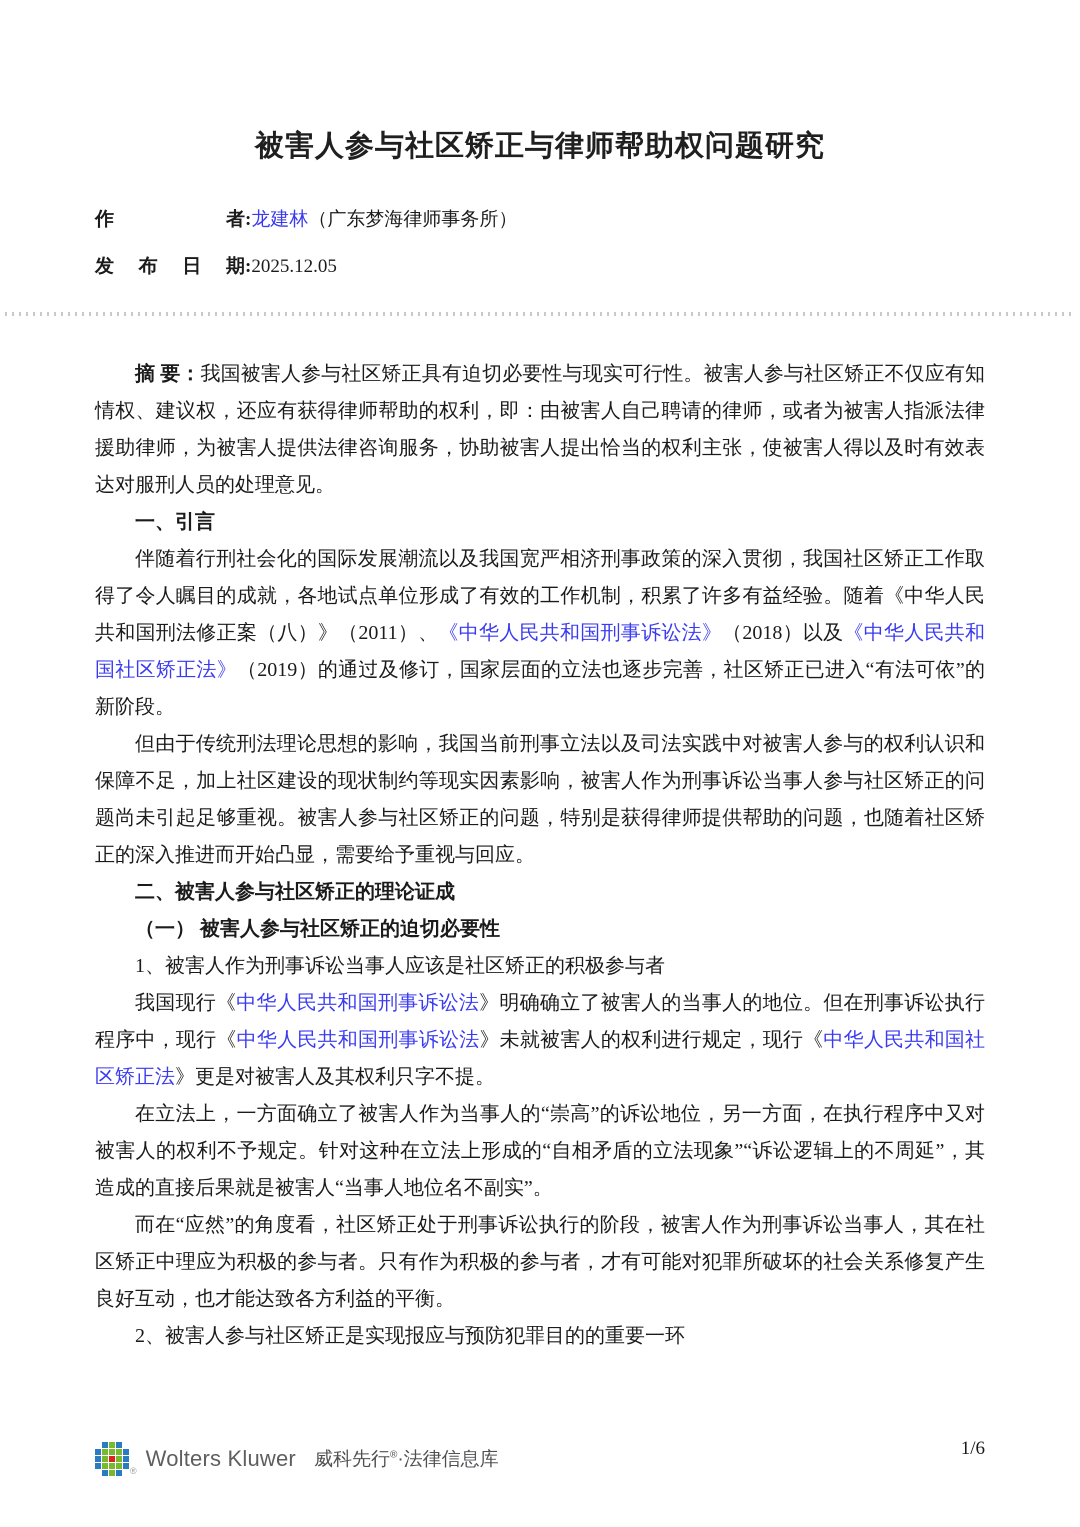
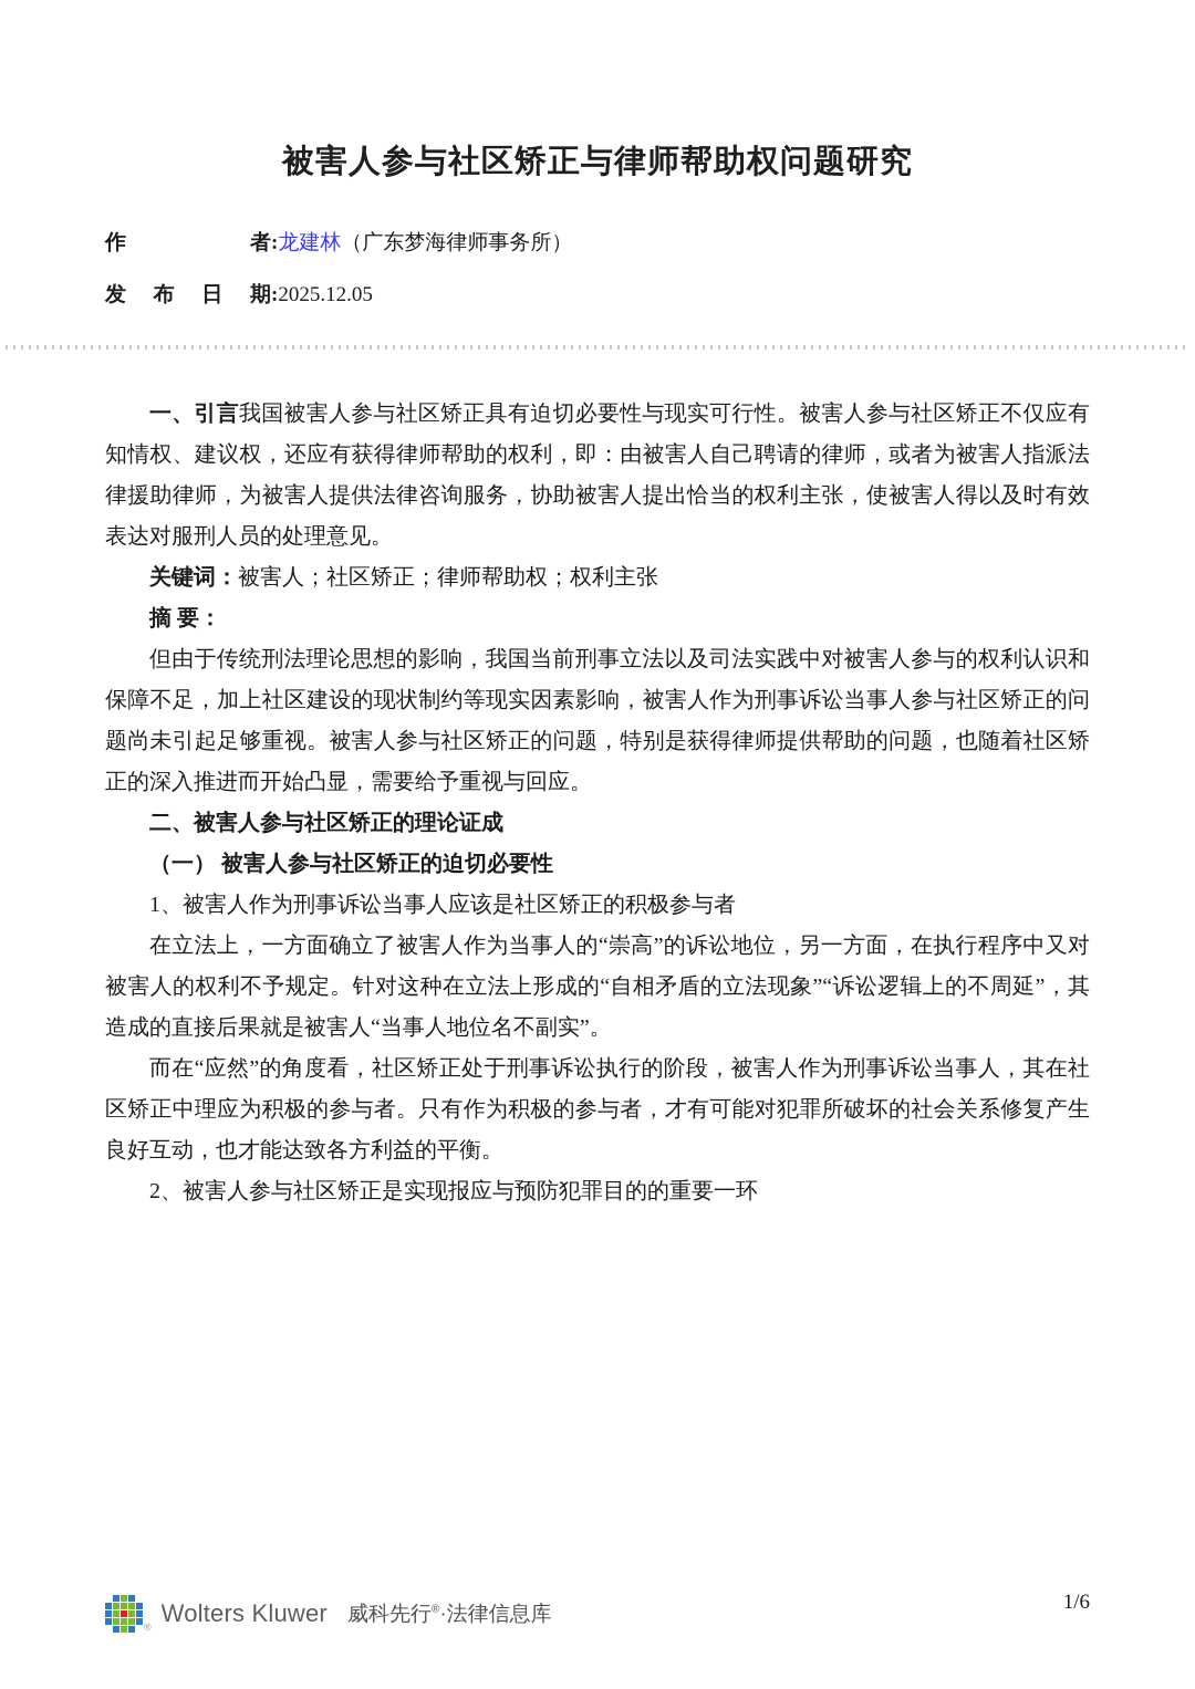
  被害人参与社区矫正与律师帮助权问题研究
  作者:龙建林（广东梦海律师事务所）
  发布日期:2025.12.05
- 摘 要：我国被害人参与社区矫正具有迫切必要性与现实可行性。被害人参与社区矫正不仅应有知情权、建议权，还应有获得律师帮助的权利，即：由被害人自己聘请的律师，或者为被害人指派法律援助律师，为被害人提供法律咨询服务，协助被害人提出恰当的权利主张，使被害人得以及时有效表达对服刑人员的处理意见。
+ 一、引言我国被害人参与社区矫正具有迫切必要性与现实可行性。被害人参与社区矫正不仅应有知情权、建议权，还应有获得律师帮助的权利，即：由被害人自己聘请的律师，或者为被害人指派法律援助律师，为被害人提供法律咨询服务，协助被害人提出恰当的权利主张，使被害人得以及时有效表达对服刑人员的处理意见。
+ 关键词：被害人；社区矫正；律师帮助权；权利主张
- 一、引言
+ 摘 要：
- 伴随着行刑社会化的国际发展潮流以及我国宽严相济刑事政策的深入贯彻，我国社区矫正工作取得了令人瞩目的成就，各地试点单位形成了有效的工作机制，积累了许多有益经验。随着《中华人民共和国刑法修正案（八）》（2011）、《中华人民共和国刑事诉讼法》（2018）以及《中华人民共和国社区矫正法》（2019）的通过及修订，国家层面的立法也逐步完善，社区矫正已进入“有法可依”的新阶段。
  但由于传统刑法理论思想的影响，我国当前刑事立法以及司法实践中对被害人参与的权利认识和保障不足，加上社区建设的现状制约等现实因素影响，被害人作为刑事诉讼当事人参与社区矫正的问题尚未引起足够重视。被害人参与社区矫正的问题，特别是获得律师提供帮助的问题，也随着社区矫正的深入推进而开始凸显，需要给予重视与回应。
  二、被害人参与社区矫正的理论证成
  （一） 被害人参与社区矫正的迫切必要性
  1、被害人作为刑事诉讼当事人应该是社区矫正的积极参与者
- 我国现行《中华人民共和国刑事诉讼法》明确确立了被害人的当事人的地位。但在刑事诉讼执行程序中，现行《中华人民共和国刑事诉讼法》未就被害人的权利进行规定，现行《中华人民共和国社区矫正法》更是对被害人及其权利只字不提。
  在立法上，一方面确立了被害人作为当事人的“崇高”的诉讼地位，另一方面，在执行程序中又对被害人的权利不予规定。针对这种在立法上形成的“自相矛盾的立法现象”“诉讼逻辑上的不周延”，其造成的直接后果就是被害人“当事人地位名不副实”。
  而在“应然”的角度看，社区矫正处于刑事诉讼执行的阶段，被害人作为刑事诉讼当事人，其在社区矫正中理应为积极的参与者。只有作为积极的参与者，才有可能对犯罪所破坏的社会关系修复产生良好互动，也才能达致各方利益的平衡。
  2、被害人参与社区矫正是实现报应与预防犯罪目的的重要一环
  ®
  Wolters Kluwer
  威科先行®·法律信息库
  1/6
